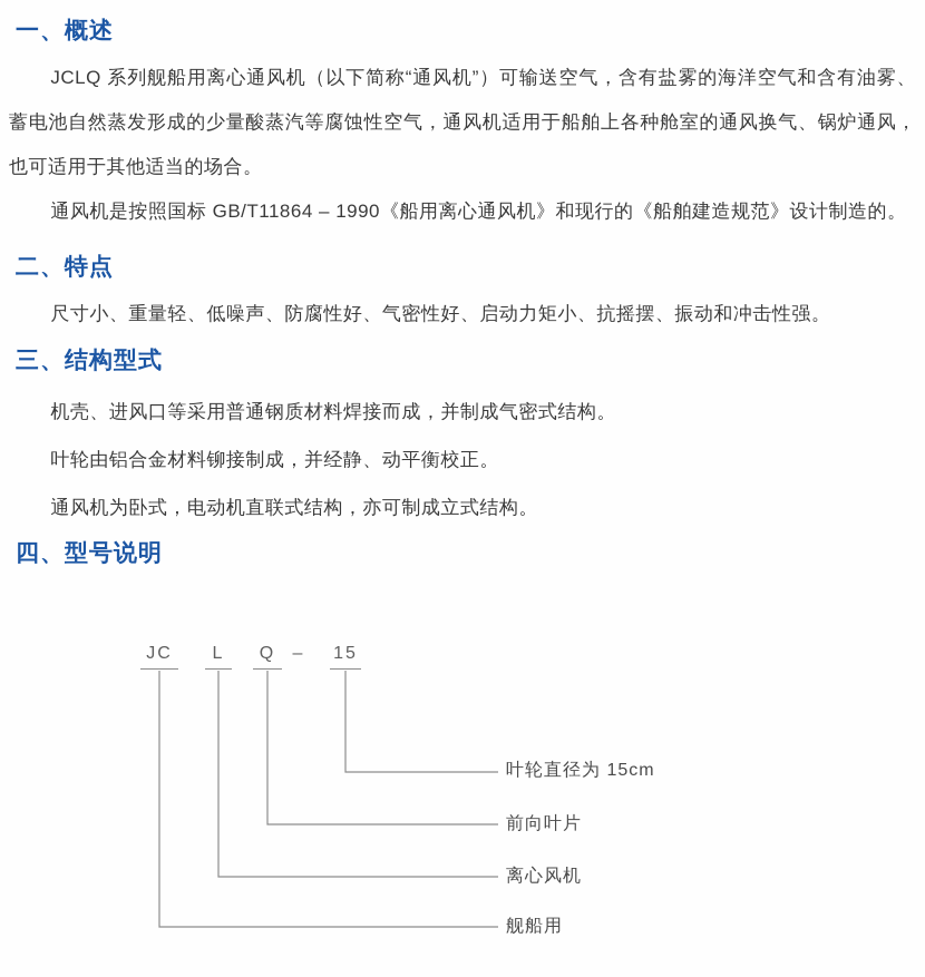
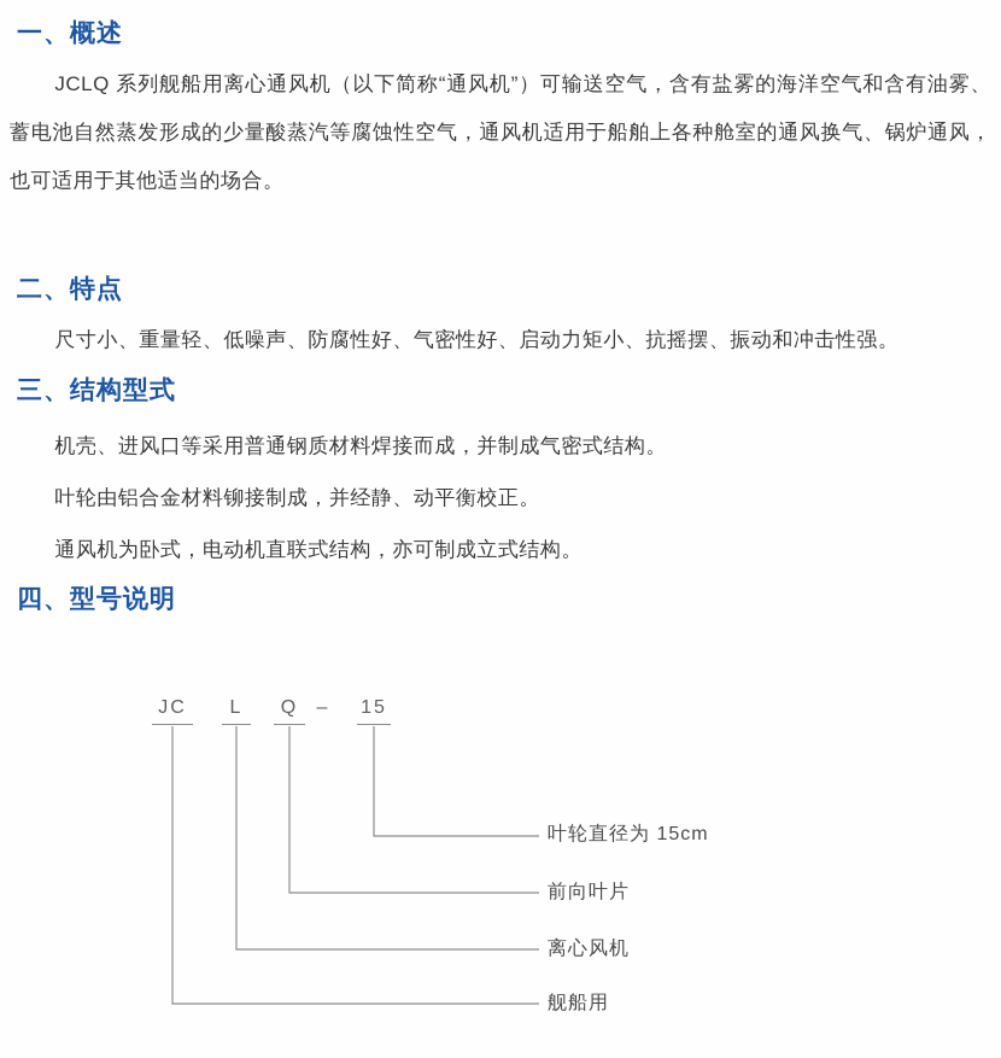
  一、概述
  JCLQ 系列舰船用离心通风机（以下简称“通风机”）可输送空气，含有盐雾的海洋空气和含有油雾、蓄电池自然蒸发形成的少量酸蒸汽等腐蚀性空气，通风机适用于船舶上各种舱室的通风换气、锅炉通风，也可适用于其他适当的场合。
- 通风机是按照国标 GB/T11864 – 1990《船用离心通风机》和现行的《船舶建造规范》设计制造的。
  二、特点
  尺寸小、重量轻、低噪声、防腐性好、气密性好、启动力矩小、抗摇摆、振动和冲击性强。
  三、结构型式
  机壳、进风口等采用普通钢质材料焊接而成，并制成气密式结构。
  叶轮由铝合金材料铆接制成，并经静、动平衡校正。
  通风机为卧式，电动机直联式结构，亦可制成立式结构。
  四、型号说明
  JC
  L
  Q
  –
  15
  叶轮直径为 15cm
  前向叶片
  离心风机
  舰船用
